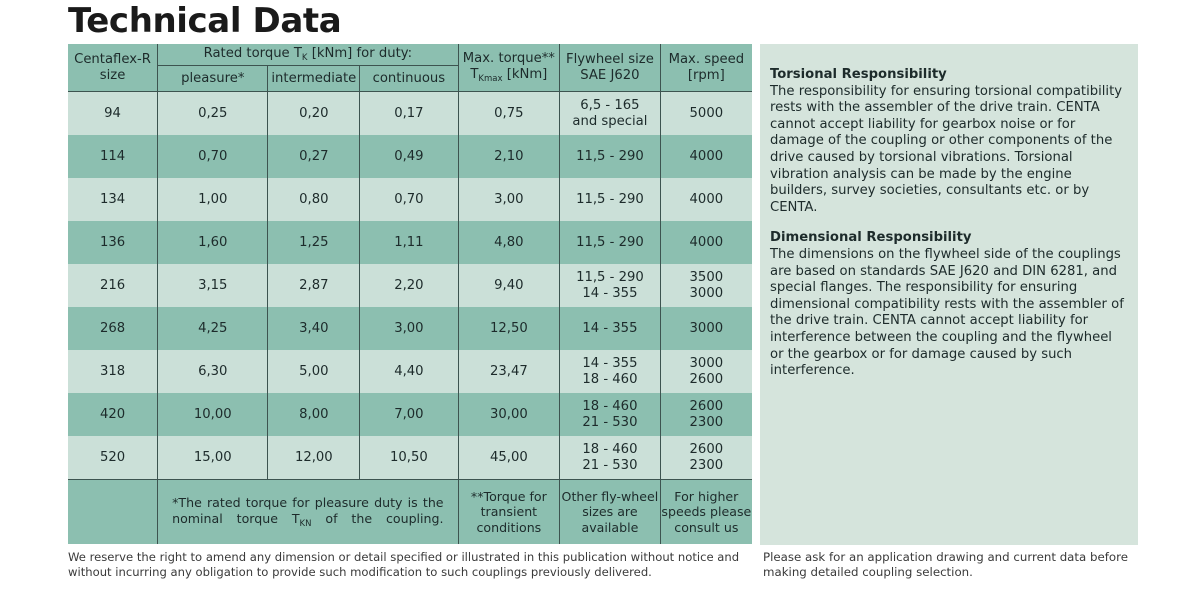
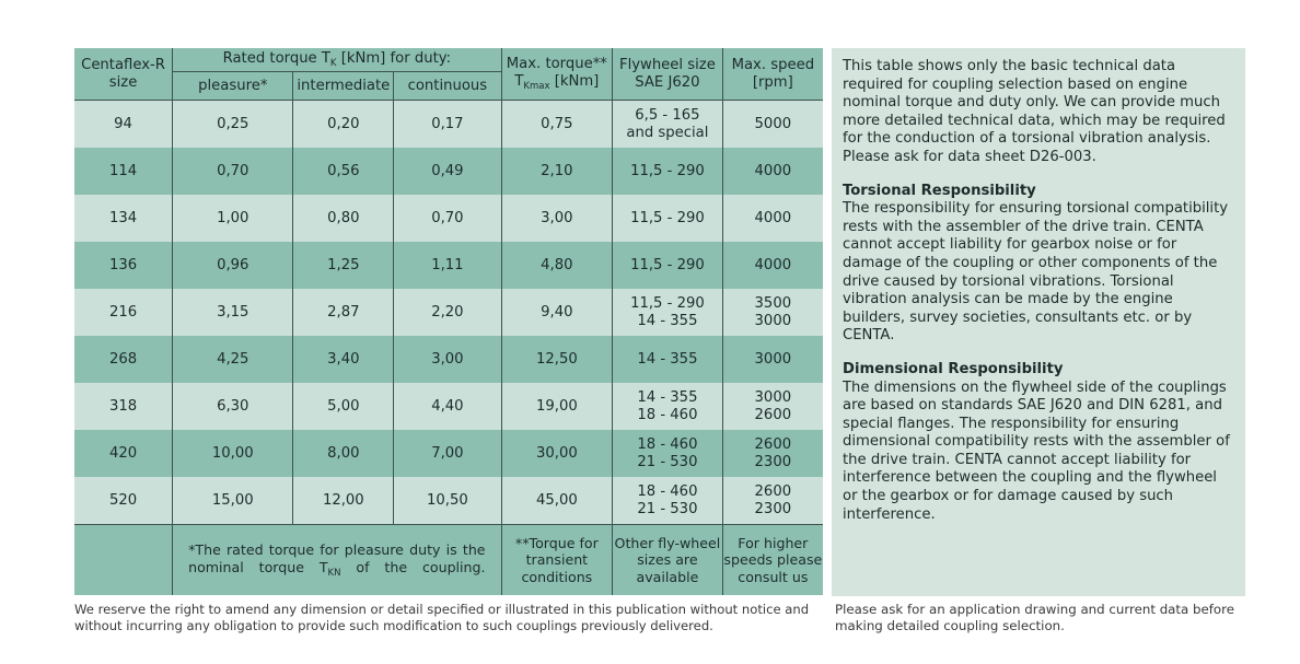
- Technical Data
  Centaflex-R size	Rated torque TK [kNm] for duty:	Max. torque** TKmax [kNm]	Flywheel size SAE J620	Max. speed [rpm]
  pleasure*	intermediate	continuous
  94	0,25	0,20	0,17	0,75	6,5 - 165and special	5000
- 114	0,70	0,27	0,49	2,10	11,5 - 290	4000
+ 114	0,70	0,56	0,49	2,10	11,5 - 290	4000
  134	1,00	0,80	0,70	3,00	11,5 - 290	4000
- 136	1,60	1,25	1,11	4,80	11,5 - 290	4000
+ 136	0,96	1,25	1,11	4,80	11,5 - 290	4000
  216	3,15	2,87	2,20	9,40	11,5 - 29014 - 355	35003000
  268	4,25	3,40	3,00	12,50	14 - 355	3000
- 318	6,30	5,00	4,40	23,47	14 - 35518 - 460	30002600
+ 318	6,30	5,00	4,40	19,00	14 - 35518 - 460	30002600
  420	10,00	8,00	7,00	30,00	18 - 46021 - 530	26002300
  520	15,00	12,00	10,50	45,00	18 - 46021 - 530	26002300
  	*The rated torque for pleasure duty is the nominal torque TKN of the coupling.	**Torque for transient conditions	Other fly-wheel sizes are available	For higher speeds please consult us
+ This table shows only the basic technical data required for coupling selection based on engine nominal torque and duty only. We can provide much more detailed technical data, which may be required for the conduction of a torsional vibration analysis. Please ask for data sheet D26-003.
  Torsional Responsibility
  The responsibility for ensuring torsional compatibility rests with the assembler of the drive train. CENTA cannot accept liability for gearbox noise or for damage of the coupling or other components of the drive caused by torsional vibrations. Torsional vibration analysis can be made by the engine builders, survey societies, consultants etc. or by CENTA.
  Dimensional Responsibility
  The dimensions on the flywheel side of the couplings are based on standards SAE J620 and DIN 6281, and special flanges. The responsibility for ensuring dimensional compatibility rests with the assembler of the drive train. CENTA cannot accept liability for interference between the coupling and the flywheel or the gearbox or for damage caused by such interference.
  We reserve the right to amend any dimension or detail specified or illustrated in this publication without notice and without incurring any obligation to provide such modification to such couplings previously delivered.
  Please ask for an application drawing and current data before making detailed coupling selection.
